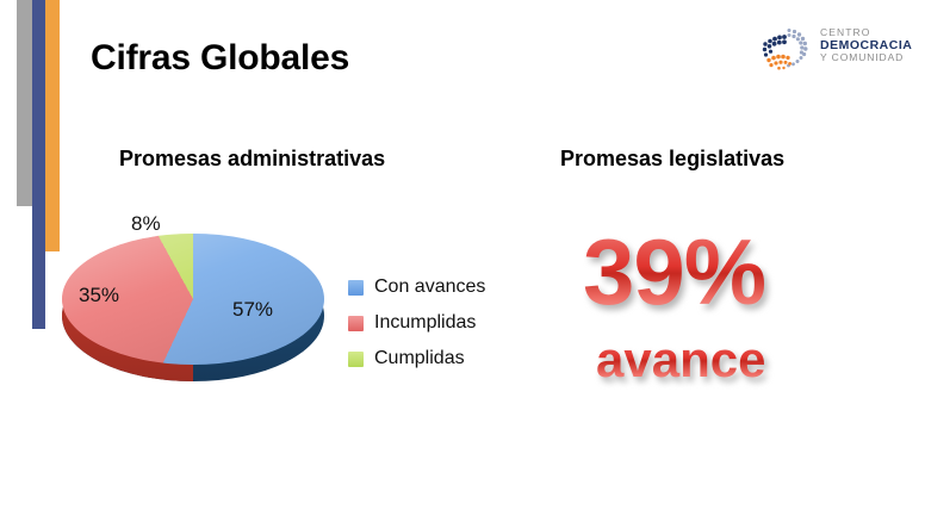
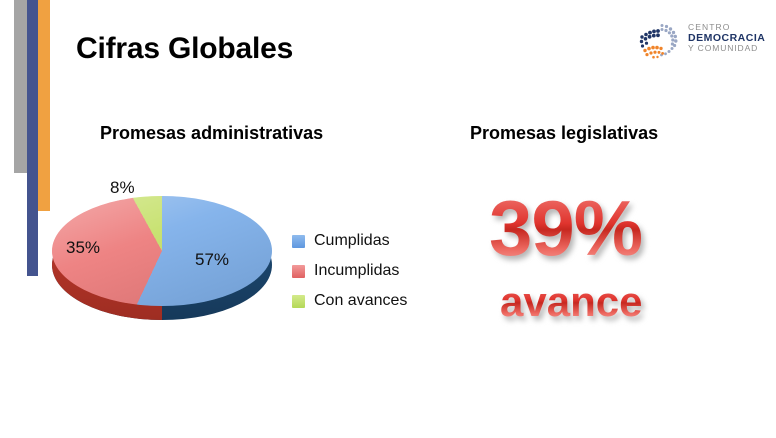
  Cifras Globales
  CENTRO
  DEMOCRACIA
  Y COMUNIDAD
  Promesas administrativas
  Promesas legislativas
  57%
  35%
  8%
- Con avances
+ Cumplidas
  Incumplidas
- Cumplidas
+ Con avances
  39%
  avance
